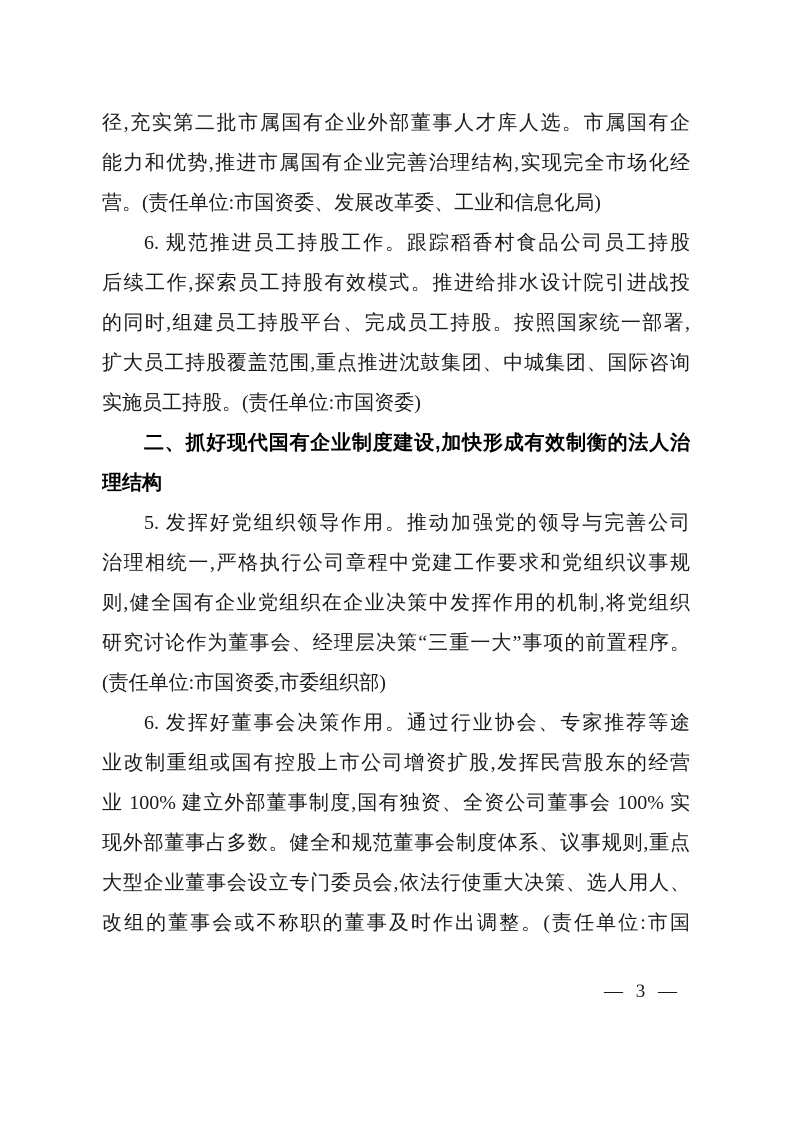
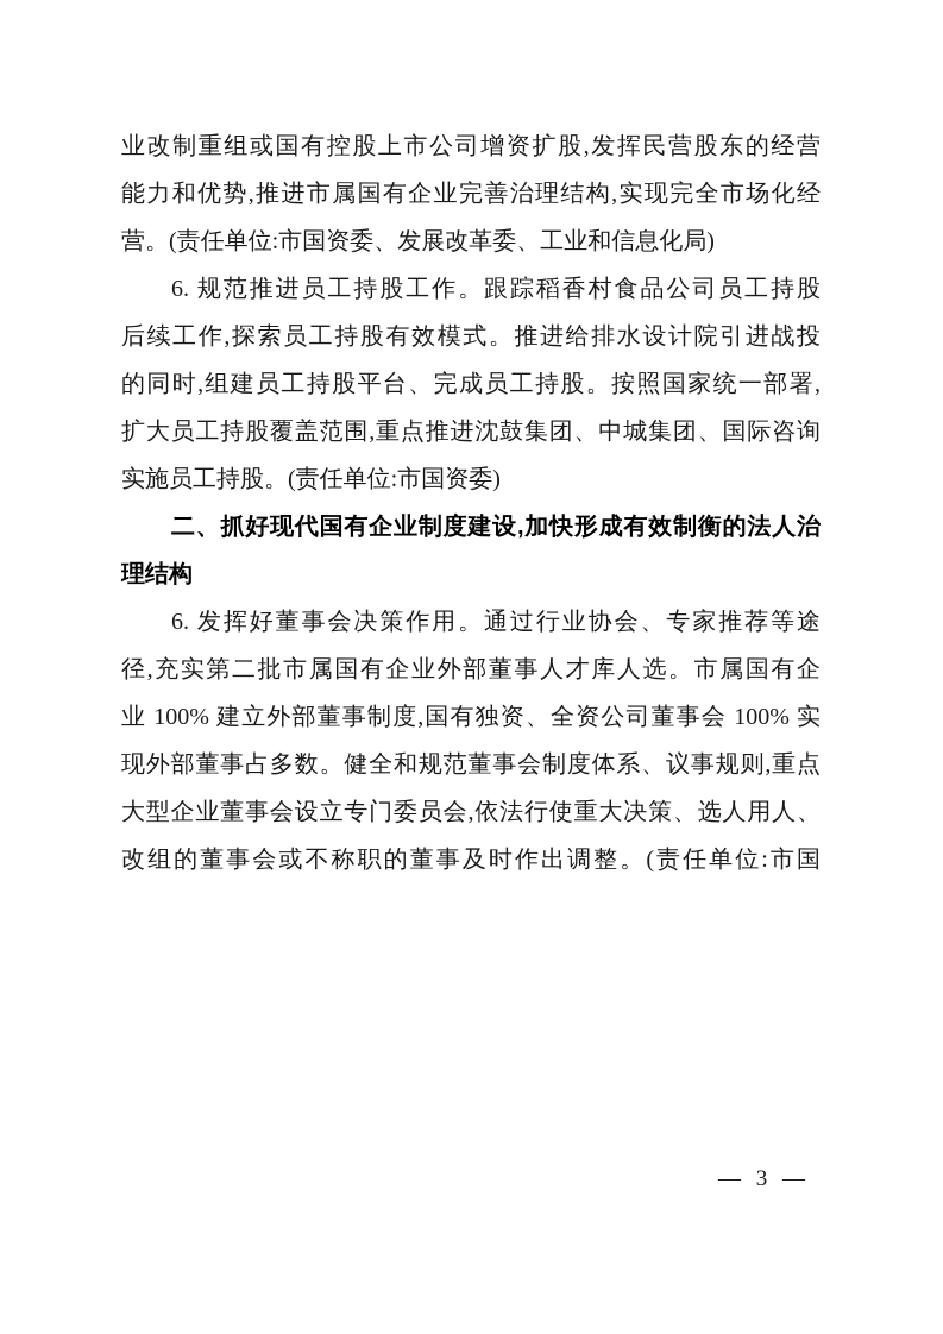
- 径,充实第二批市属国有企业外部董事人才库人选。市属国有企
+ 业改制重组或国有控股上市公司增资扩股,发挥民营股东的经营
  能力和优势,推进市属国有企业完善治理结构,实现完全市场化经
  营。(责任单位:市国资委、发展改革委、工业和信息化局)
  6. 规范推进员工持股工作。跟踪稻香村食品公司员工持股
  后续工作,探索员工持股有效模式。推进给排水设计院引进战投
  的同时,组建员工持股平台、完成员工持股。按照国家统一部署,
  扩大员工持股覆盖范围,重点推进沈鼓集团、中城集团、国际咨询
  实施员工持股。(责任单位:市国资委)
  二、抓好现代国有企业制度建设,加快形成有效制衡的法人治
  理结构
- 5. 发挥好党组织领导作用。推动加强党的领导与完善公司
- 治理相统一,严格执行公司章程中党建工作要求和党组织议事规
- 则,健全国有企业党组织在企业决策中发挥作用的机制,将党组织
- 研究讨论作为董事会、经理层决策“三重一大”事项的前置程序。
- (责任单位:市国资委,市委组织部)
  6. 发挥好董事会决策作用。通过行业协会、专家推荐等途
- 业改制重组或国有控股上市公司增资扩股,发挥民营股东的经营
+ 径,充实第二批市属国有企业外部董事人才库人选。市属国有企
  业 100% 建立外部董事制度,国有独资、全资公司董事会 100% 实
  现外部董事占多数。健全和规范董事会制度体系、议事规则,重点
  大型企业董事会设立专门委员会,依法行使重大决策、选人用人、
  改组的董事会或不称职的董事及时作出调整。(责任单位:市国
  — 3 —
